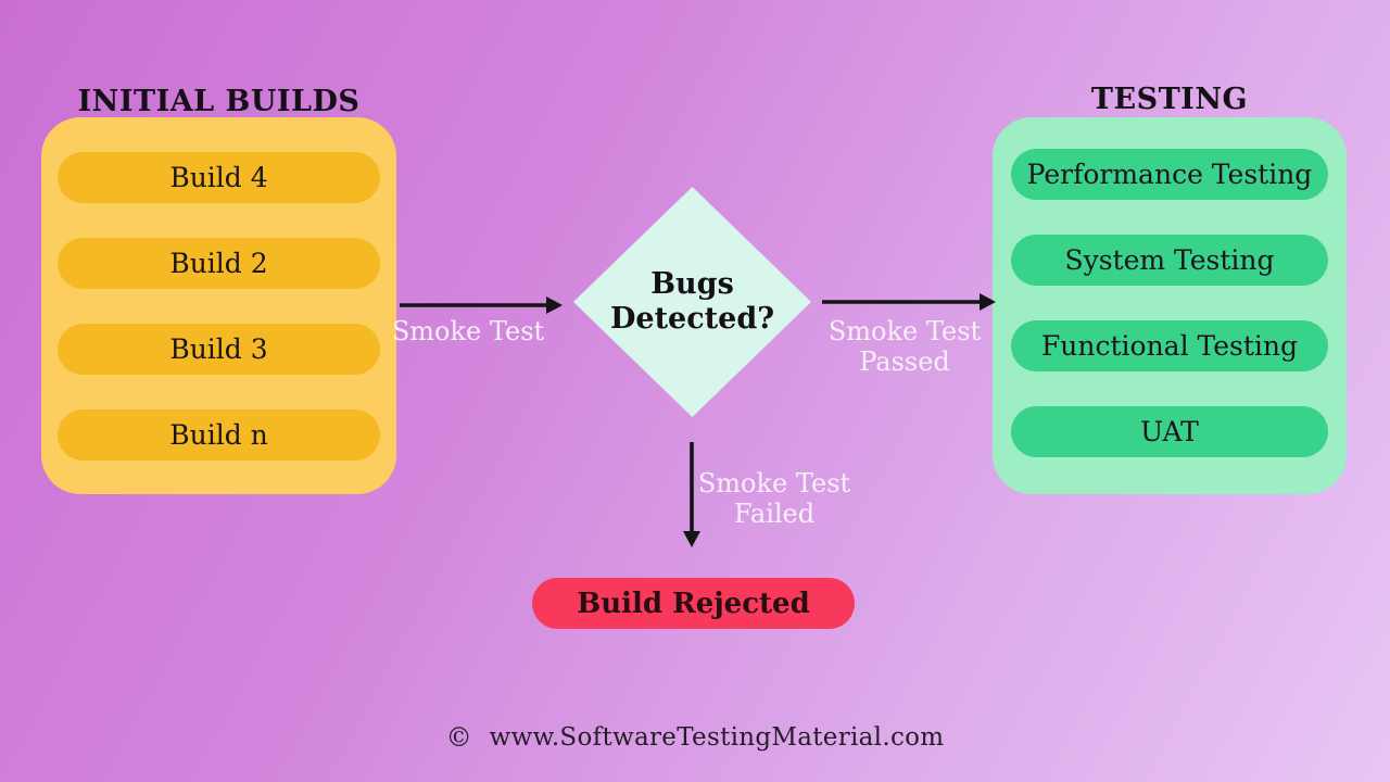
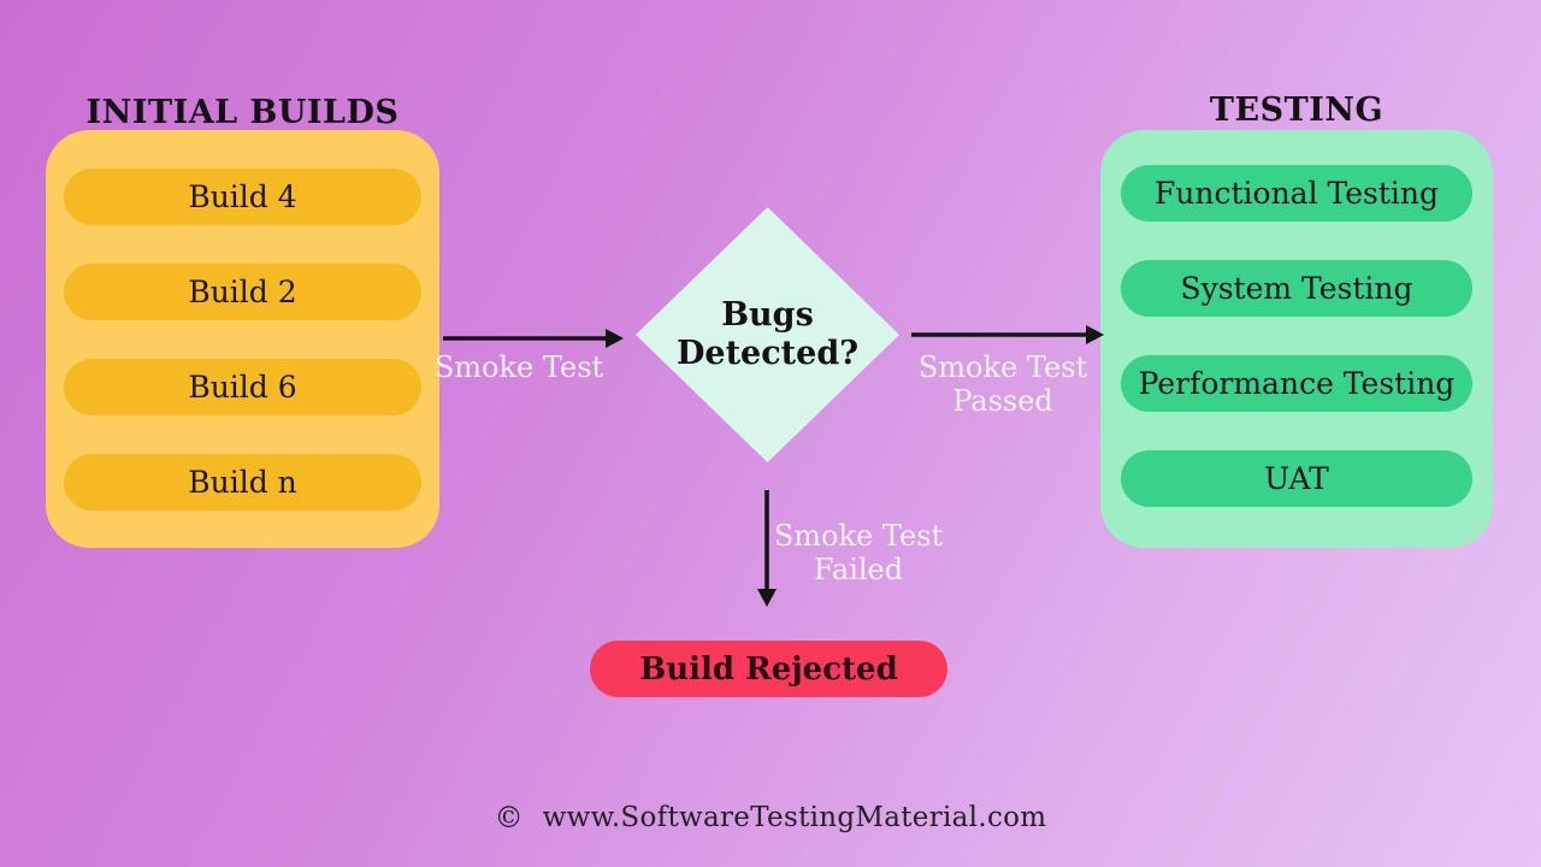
  INITIAL BUILDS
  Build 4
  Build 2
- Build 3
+ Build 6
  Build n
  TESTING
- Performance Testing
+ Functional Testing
  System Testing
- Functional Testing
+ Performance Testing
  UAT
  Bugs
  Detected?
  Smoke Test
  Smoke Test
  Passed
  Smoke Test
  Failed
  Build Rejected
  ©
  www.SoftwareTestingMaterial.com
